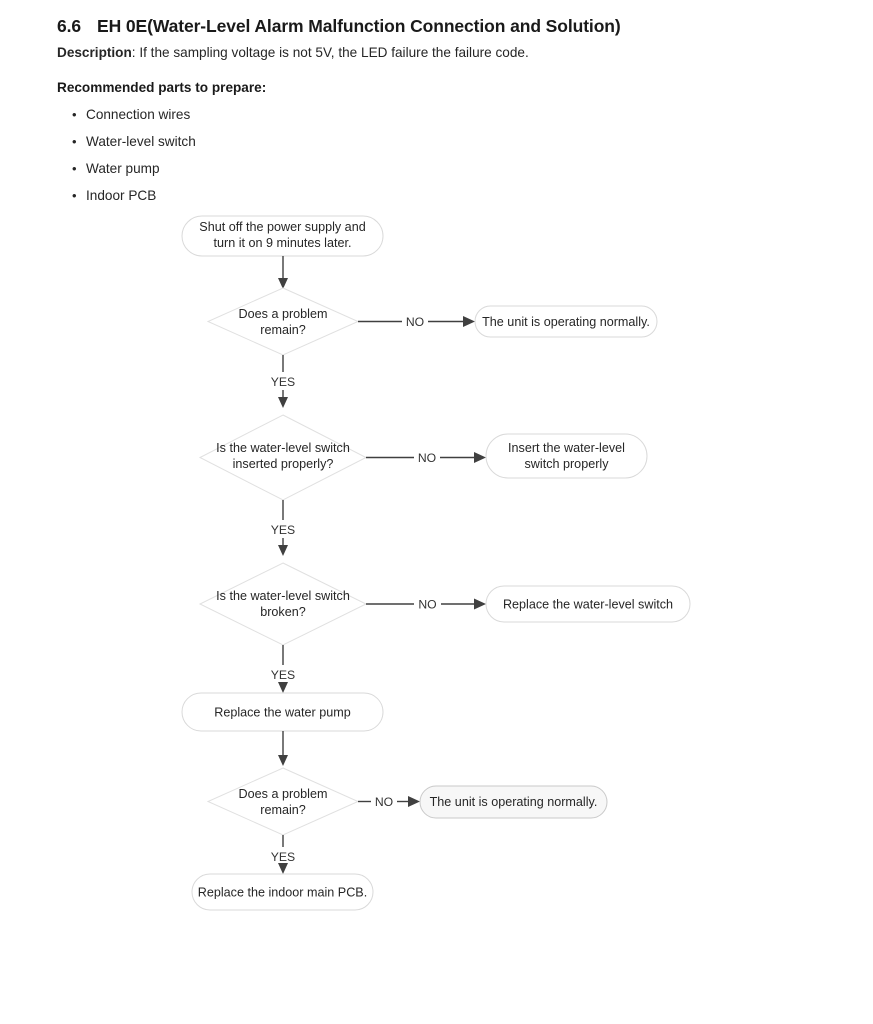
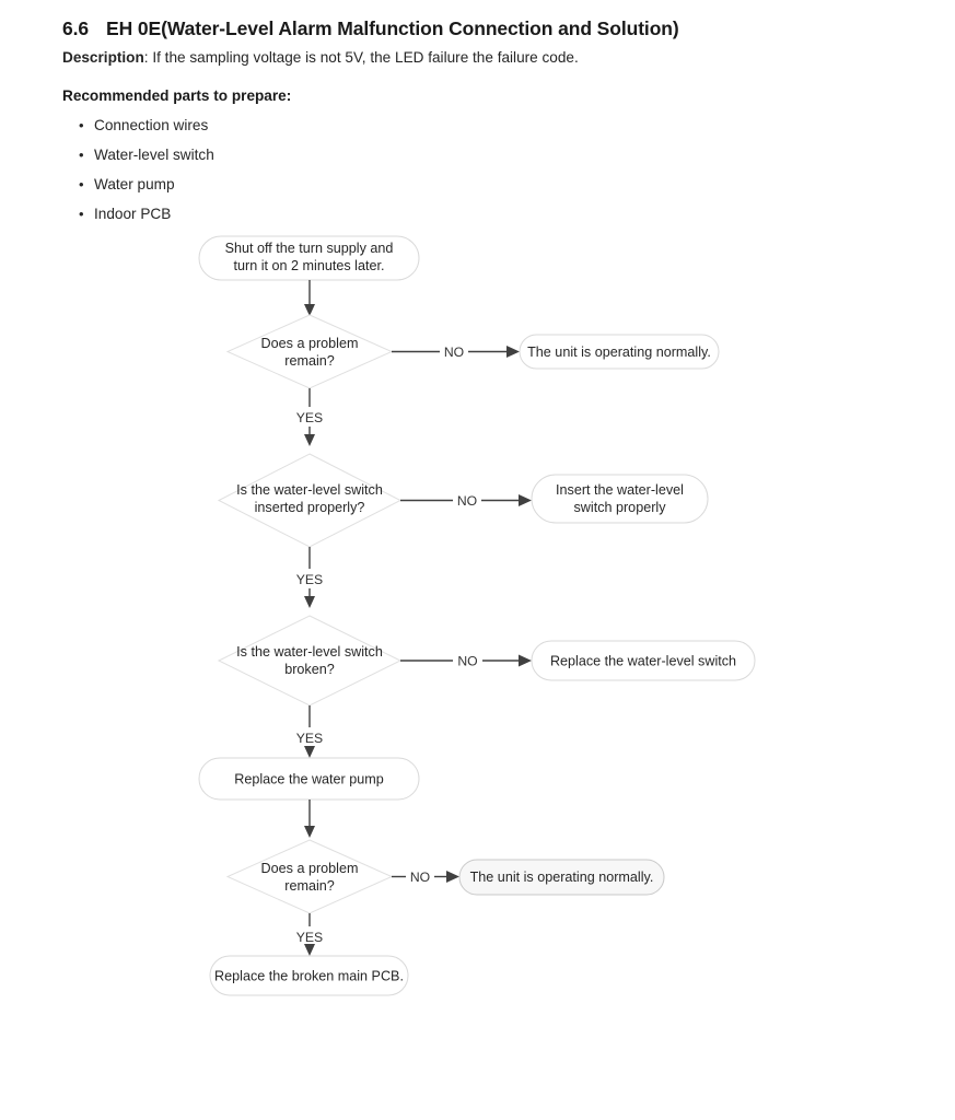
  6.6 EH 0E(Water-Level Alarm Malfunction Connection and Solution)
  Description: If the sampling voltage is not 5V, the LED failure the failure code.
  Recommended parts to prepare:
  Connection wires
  Water-level switch
  Water pump
  Indoor PCB
- Shut off the power supply and
+ Shut off the turn supply and
- turn it on 9 minutes later.
+ turn it on 2 minutes later.
  Does a problem
  remain?
  NO
  The unit is operating normally.
  YES
  Is the water-level switch
  inserted properly?
  NO
  Insert the water-level
  switch properly
  YES
  Is the water-level switch
  broken?
  NO
  Replace the water-level switch
  YES
  Replace the water pump
  Does a problem
  remain?
  NO
  The unit is operating normally.
  YES
- Replace the indoor main PCB.
+ Replace the broken main PCB.
